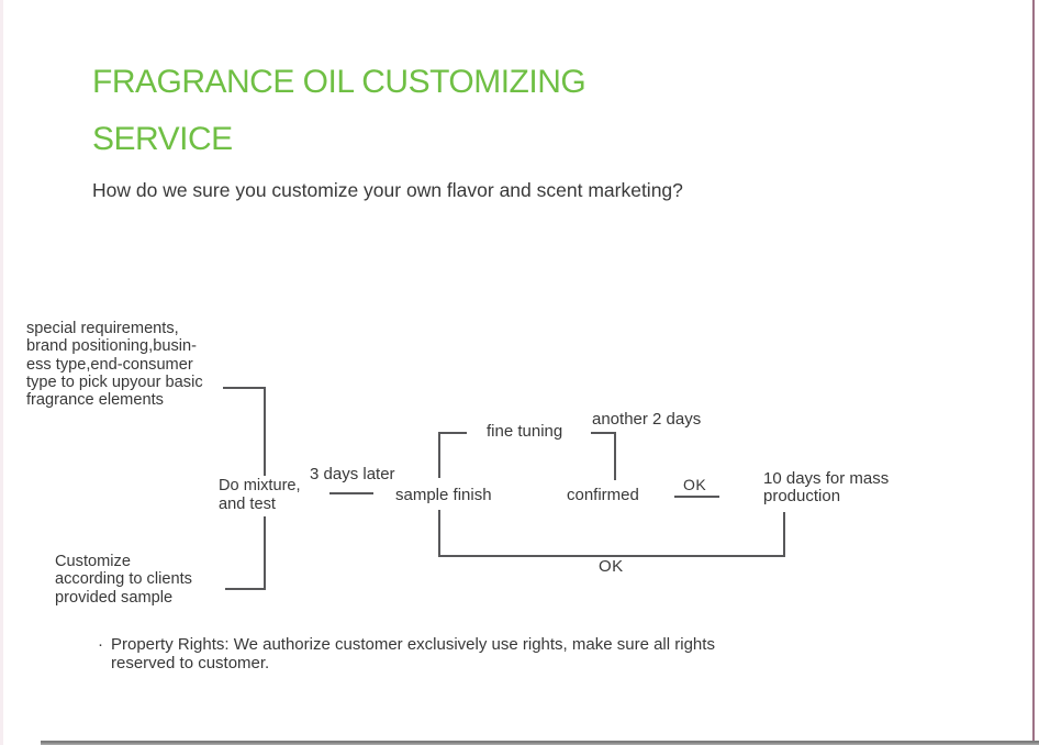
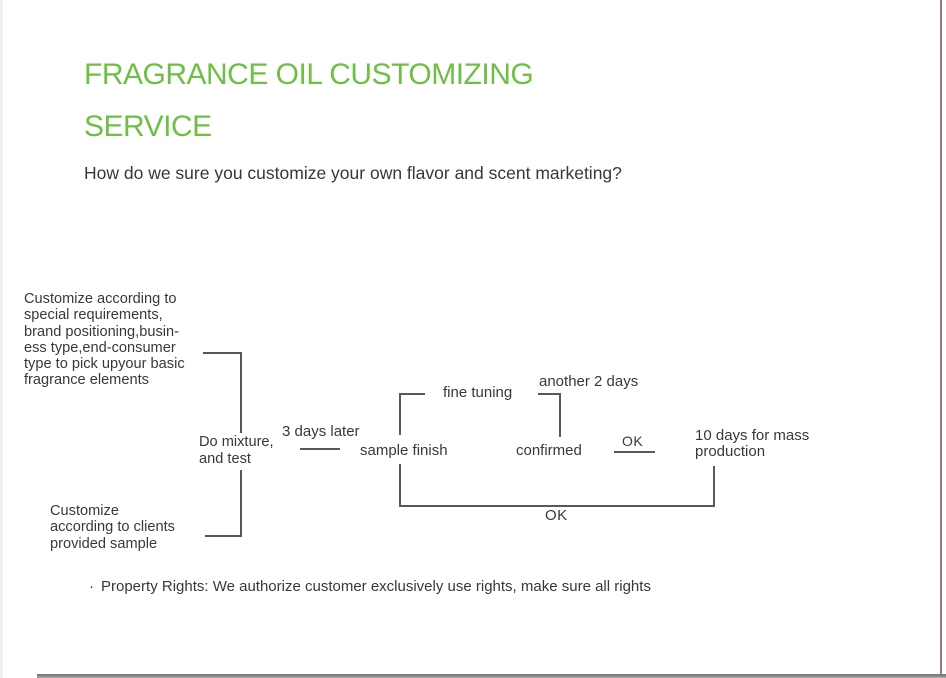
  FRAGRANCE OIL CUSTOMIZING
  SERVICE
  How do we sure you customize your own flavor and scent marketing?
+ Customize according to
  special requirements,
  brand positioning,busin-
  ess type,end-consumer
  type to pick upyour basic
  fragrance elements
  Customize
  according to clients
  provided sample
  Do mixture,
  and test
  3 days later
  sample finish
  fine tuning
  another 2 days
  confirmed
  OK
  10 days for mass
  production
  OK
  ·
  Property Rights: We authorize customer exclusively use rights, make sure all rights
- reserved to customer.
